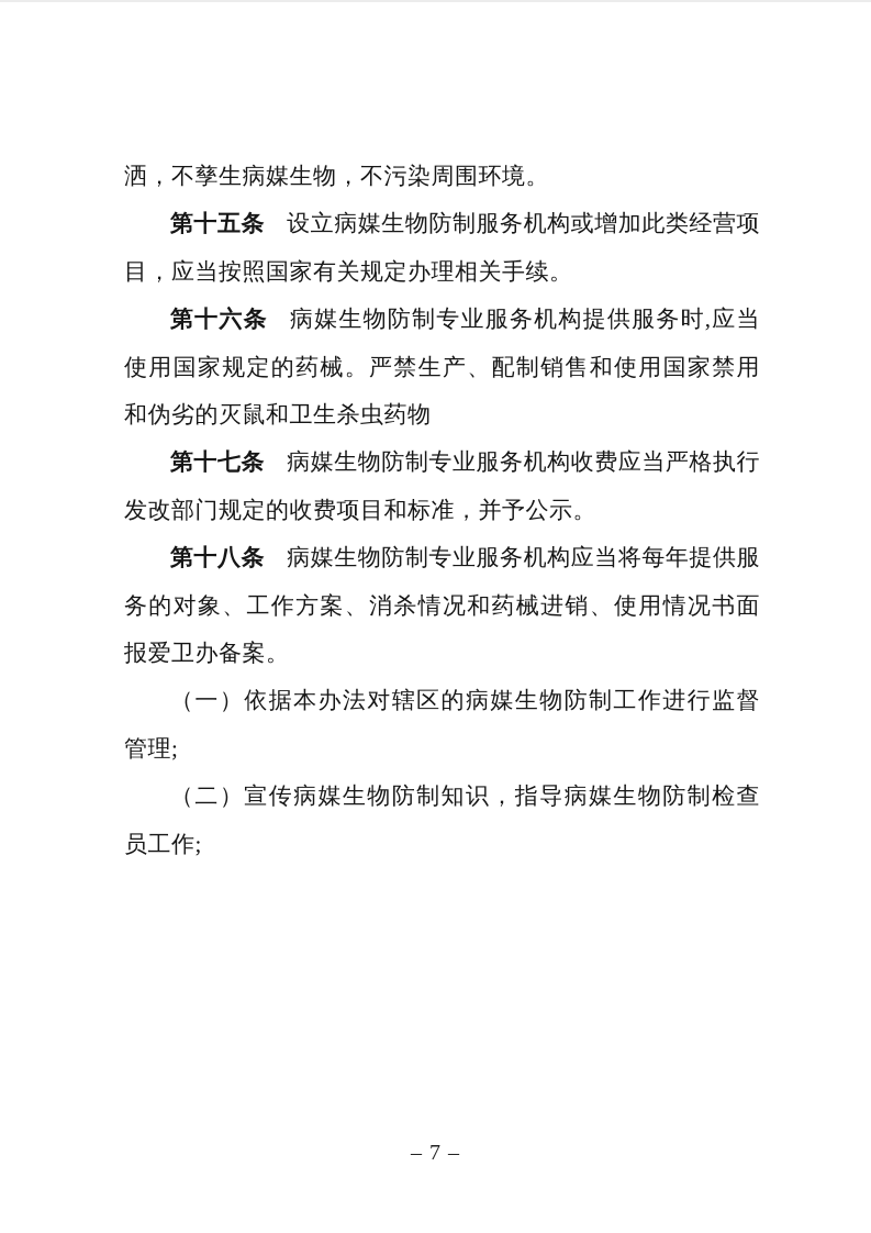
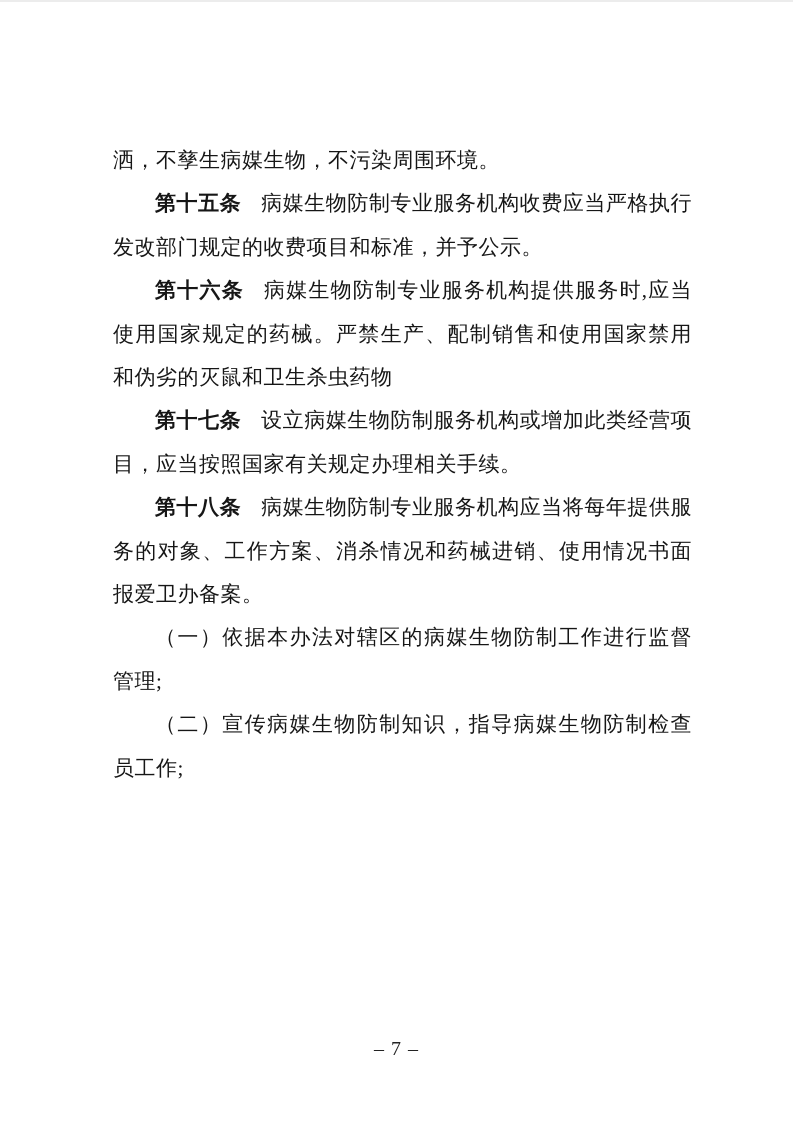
  洒，不孳生病媒生物，不污染周围环境。
- 第十五条 设立病媒生物防制服务机构或增加此类经营项目，应当按照国家有关规定办理相关手续。
+ 第十五条 病媒生物防制专业服务机构收费应当严格执行发改部门规定的收费项目和标准，并予公示。
  第十六条 病媒生物防制专业服务机构提供服务时,应当使用国家规定的药械。严禁生产、配制销售和使用国家禁用和伪劣的灭鼠和卫生杀虫药物
- 第十七条 病媒生物防制专业服务机构收费应当严格执行发改部门规定的收费项目和标准，并予公示。
+ 第十七条 设立病媒生物防制服务机构或增加此类经营项目，应当按照国家有关规定办理相关手续。
  第十八条 病媒生物防制专业服务机构应当将每年提供服务的对象、工作方案、消杀情况和药械进销、使用情况书面报爱卫办备案。
  （一）依据本办法对辖区的病媒生物防制工作进行监督管理;
  （二）宣传病媒生物防制知识，指导病媒生物防制检查员工作;
  – 7 –
